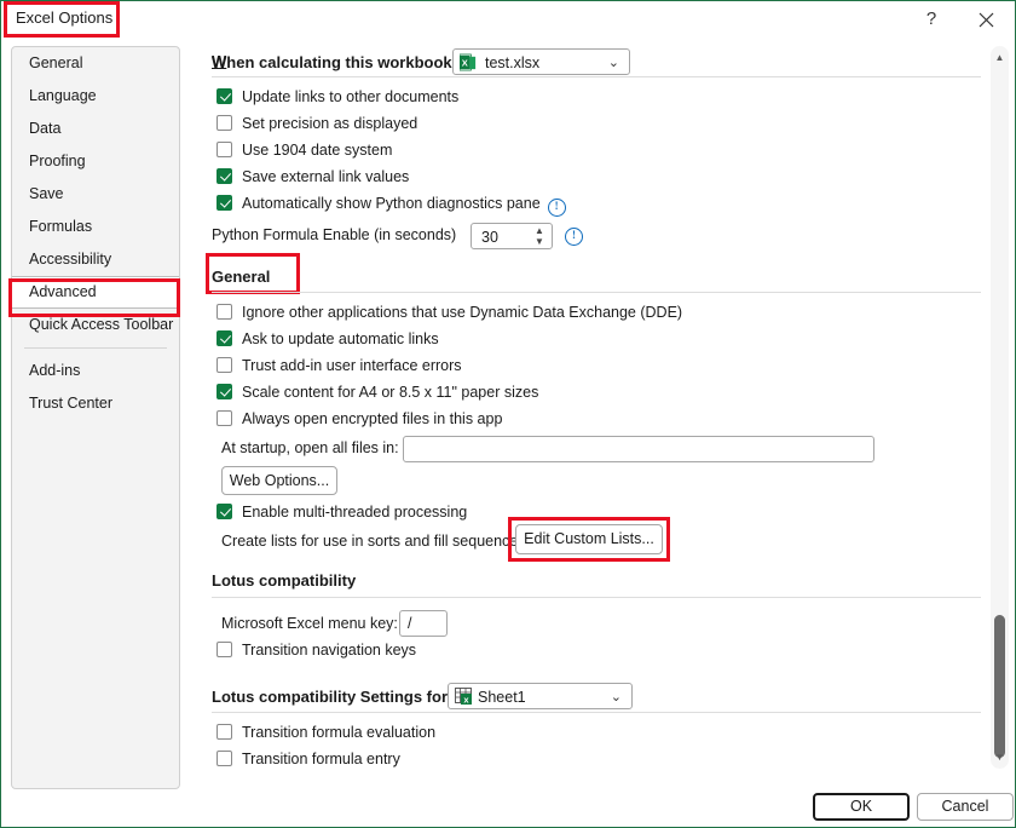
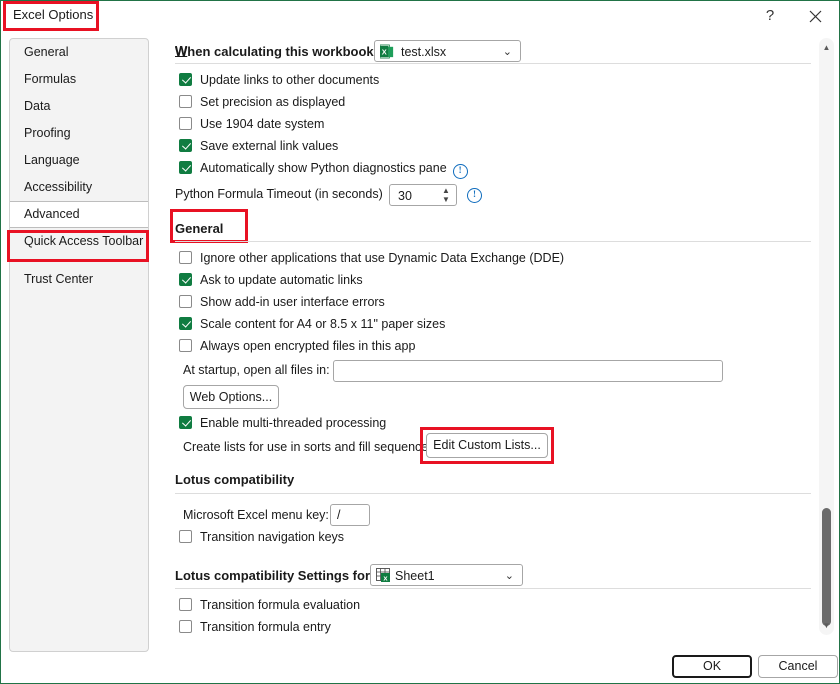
  Excel Options
  ?
  General
- Language
+ Formulas
  Data
  Proofing
- Save
- Formulas
+ Language
  Accessibility
  Advanced
  Quick Access Toolbar
- Add-ins
  Trust Center
  W
  When calculating this workbook
  X
  test.xlsx
  ⌄
  Update links to other documents
  Set precision as displayed
  Use 1904 date system
  Save external link values
  Automatically show Python diagnostics pane !
- Python Formula Enable (in seconds)
+ Python Formula Timeout (in seconds)
  30
  ▲
  ▼
  !
  General
  Ignore other applications that use Dynamic Data Exchange (DDE)
  Ask to update automatic links
- Trust add-in user interface errors
+ Show add-in user interface errors
  Scale content for A4 or 8.5 x 11" paper sizes
  Always open encrypted files in this app
  At startup, open all files in:
  Web Options...
  Enable multi-threaded processing
  Create lists for use in sorts and fill sequence
  Edit Custom Lists...
  Lotus compatibility
  Microsoft Excel menu key:
  /
  Transition navigation keys
  Lotus compatibility Settings for
  x
  Sheet1
  ⌄
  Transition formula evaluation
  Transition formula entry
  ▲
  ▼
  OK
  Cancel
